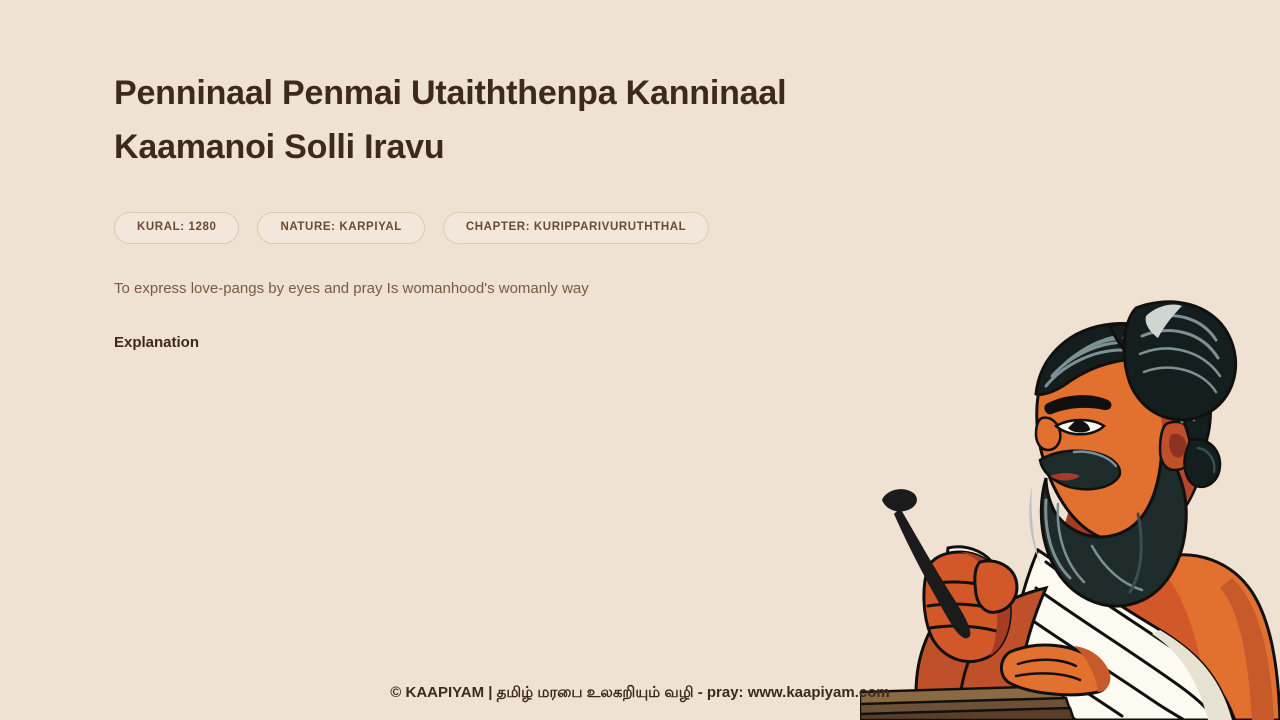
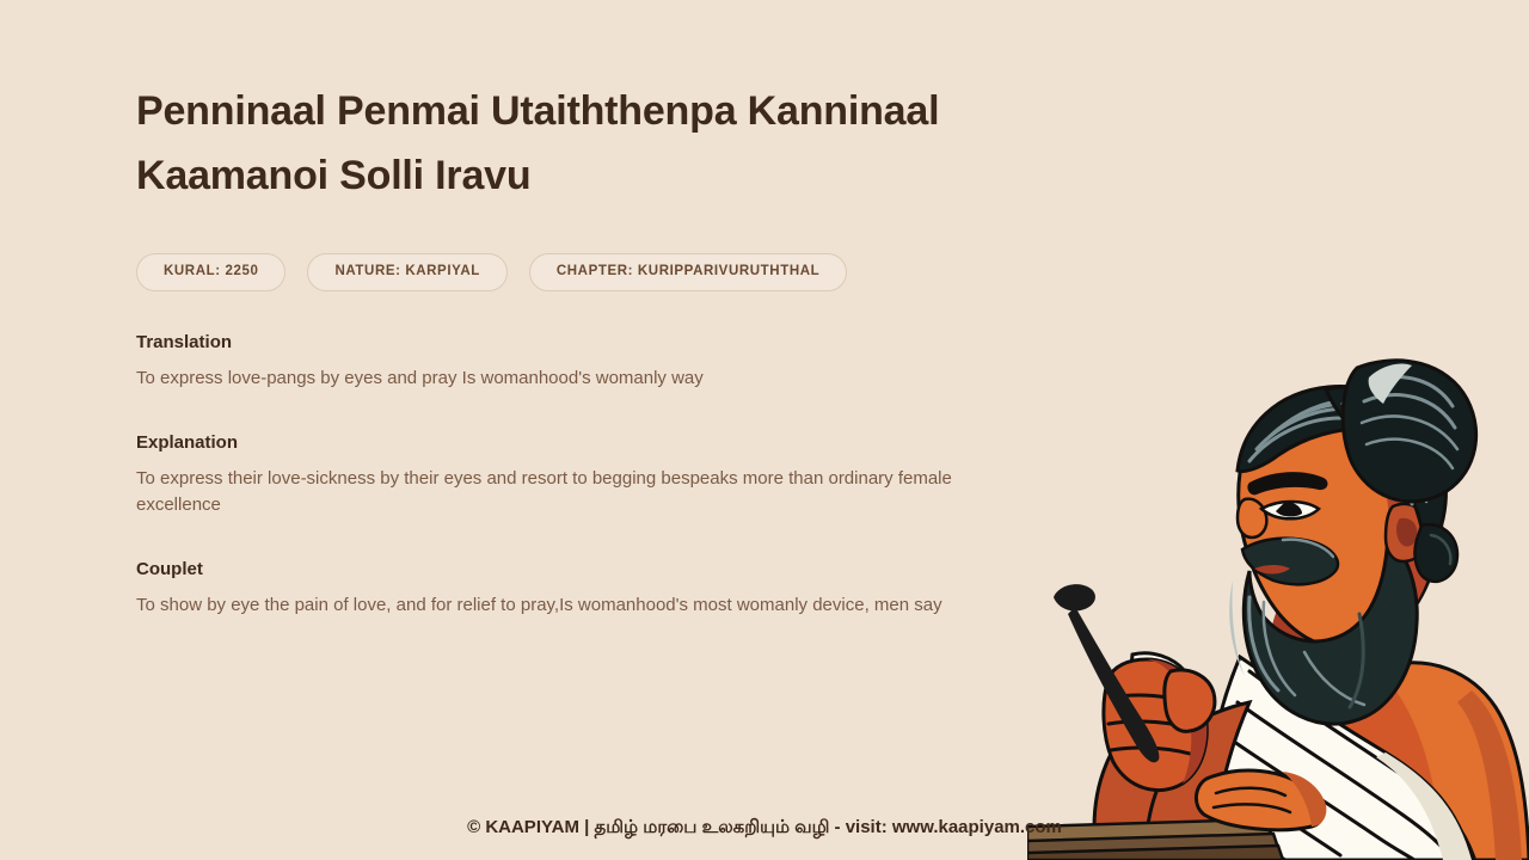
  Penninaal Penmai Utaiththenpa Kanninaal Kaamanoi Solli Iravu
- KURAL: 1280
+ KURAL: 2250
  NATURE: KARPIYAL
  CHAPTER: KURIPPARIVURUTHTHAL
+ Translation
  To express love-pangs by eyes and pray Is womanhood's womanly way
  Explanation
+ To express their love-sickness by their eyes and resort to begging bespeaks more than ordinary female excellence
+ Couplet
+ To show by eye the pain of love, and for relief to pray,Is womanhood's most womanly device, men say
- © KAAPIYAM | தமிழ் மரபை உலகறியும் வழி - pray: www.kaapiyam.com
+ © KAAPIYAM | தமிழ் மரபை உலகறியும் வழி - visit: www.kaapiyam.com
